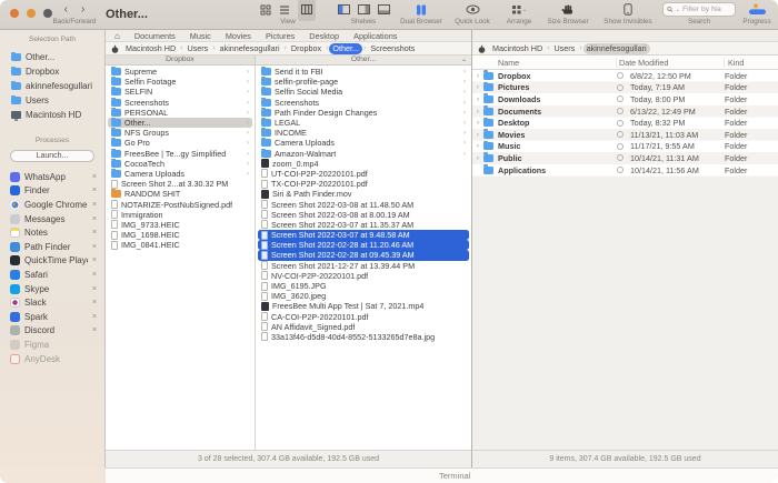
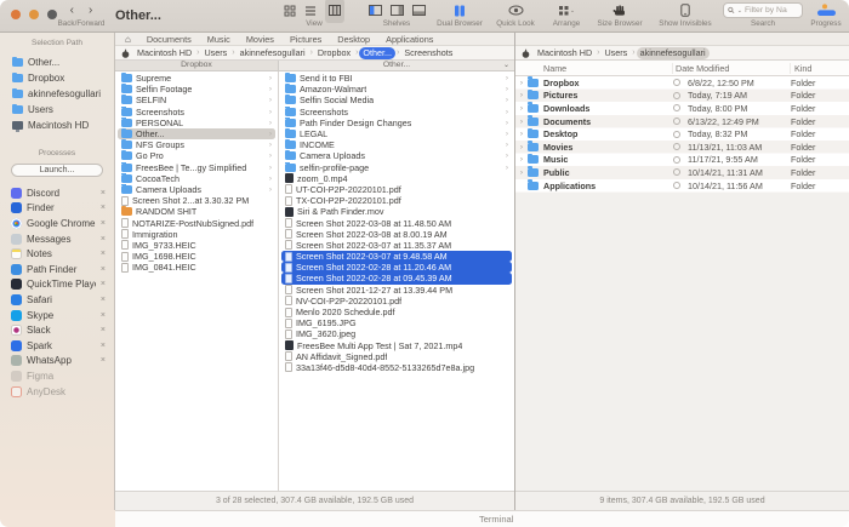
  ‹
  ›
  Other...
  Filter by Na
  Other...
  Dropbox
  akinnefesogullari
  Users
  Macintosh HD
- WhatsApp
+ Discord
  Finder
  Google Chrome
  Messages
  Notes
  Path Finder
  QuickTime Play
  Safari
  Skype
  Slack
  Spark
- Discord
+ WhatsApp
  Figma
  AnyDesk
  ⌂
  Documents
  Music
  Movies
  Pictures
  Desktop
  Applications
  Macintosh HD
  Users
  akinnefesogullari
  Dropbox
  Other...
  Screenshots
  Supreme
  Selfin Footage
  SELFIN
  Screenshots
  PERSONAL
  Other...
  NFS Groups
  Go Pro
  FreesBee | Te...gy Simplified
  CocoaTech
  Camera Uploads
  Screen Shot 2...at 3.30.32 PM
  RANDOM SHIT
  NOTARIZE-PostNubSigned.pdf
  Immigration
  IMG_9733.HEIC
  IMG_1698.HEIC
  IMG_0841.HEIC
  Send it to FBI
- selfin-profile-page
+ Amazon-Walmart
  Selfin Social Media
  Screenshots
  Path Finder Design Changes
  LEGAL
  INCOME
  Camera Uploads
- Amazon-Walmart
+ selfin-profile-page
  zoom_0.mp4
  UT-COI-P2P-20220101.pdf
  TX-COI-P2P-20220101.pdf
  Siri & Path Finder.mov
  Screen Shot 2022-03-08 at 11.48.50 AM
  Screen Shot 2022-03-08 at 8.00.19 AM
  Screen Shot 2022-03-07 at 11.35.37 AM
  Screen Shot 2022-03-07 at 9.48.58 AM
  Screen Shot 2022-02-28 at 11.20.46 AM
  Screen Shot 2022-02-28 at 09.45.39 AM
  Screen Shot 2021-12-27 at 13.39.44 PM
  NV-COI-P2P-20220101.pdf
+ Menlo 2020 Schedule.pdf
  IMG_6195.JPG
  IMG_3620.jpeg
  FreesBee Multi App Test | Sat 7, 2021.mp4
- CA-COI-P2P-20220101.pdf
  AN Affidavit_Signed.pdf
  33a13f46-d5d8-40d4-8552-5133265d7e8a.jpg
  Macintosh HD
  Users
  akinnefesogullari
  Name
  Date Modified
  Kind
  Dropbox
  6/8/22, 12:50 PM
  Folder
  Pictures
  Today, 7:19 AM
  Folder
  Downloads
  Today, 8:00 PM
  Folder
  Documents
  6/13/22, 12:49 PM
  Folder
  Desktop
  Today, 8:32 PM
  Folder
  Movies
  11/13/21, 11:03 AM
  Folder
  Music
  11/17/21, 9:55 AM
  Folder
  Public
  10/14/21, 11:31 AM
  Folder
  Applications
  10/14/21, 11:56 AM
  Folder
  Terminal
